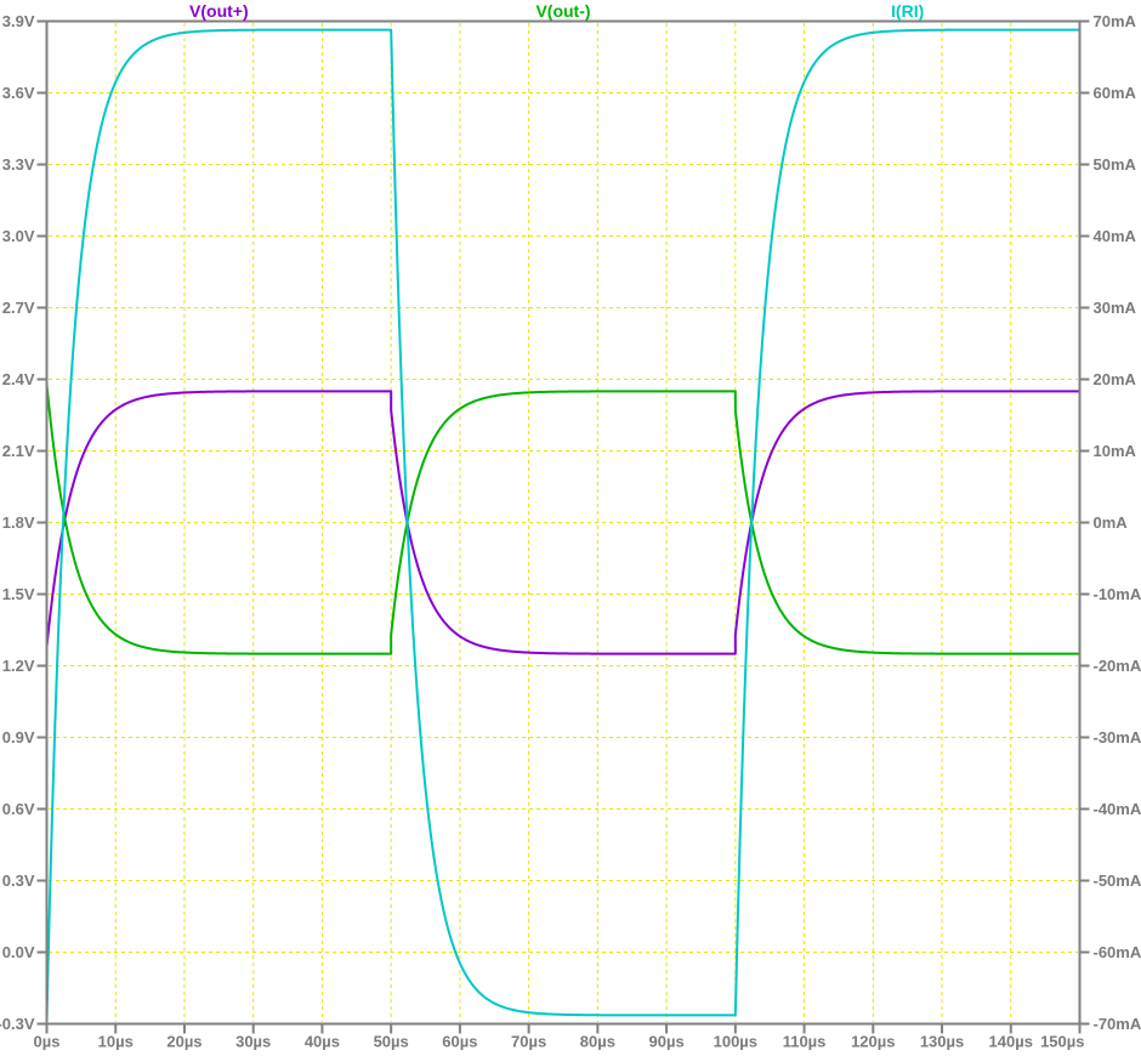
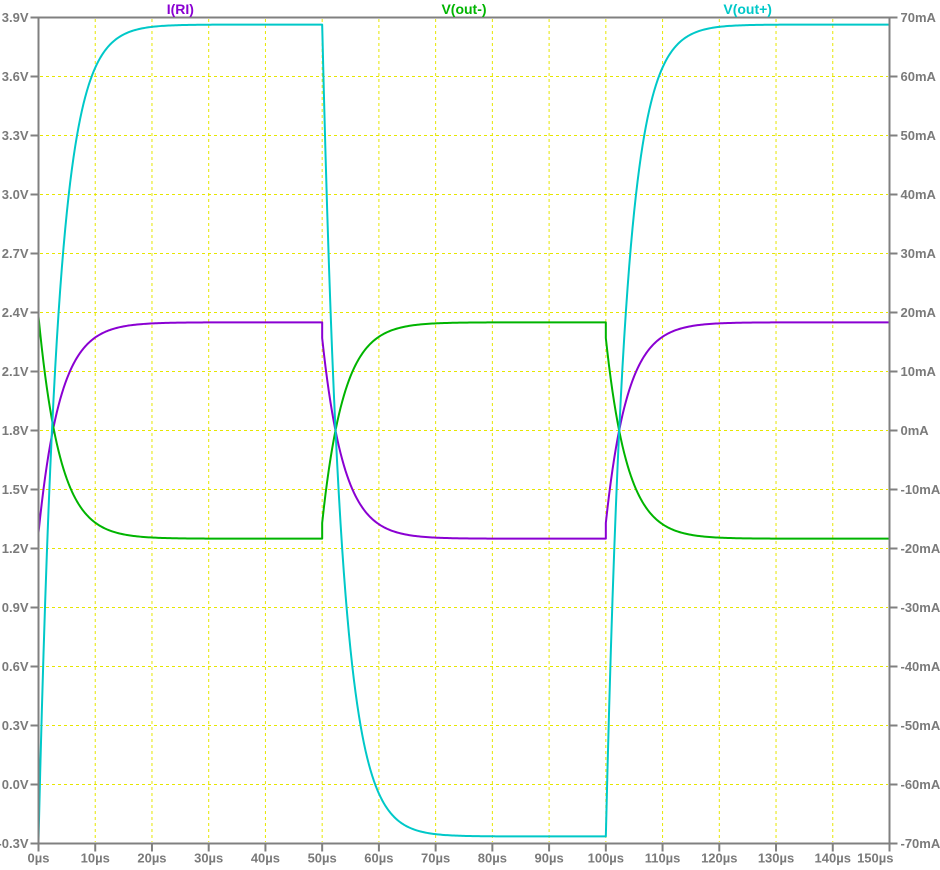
  3.9V
  70mA
  3.6V
  60mA
  3.3V
  50mA
  3.0V
  40mA
  2.7V
  30mA
  2.4V
  20mA
  2.1V
  10mA
  1.8V
  0mA
  1.5V
  -10mA
  1.2V
  -20mA
  0.9V
  -30mA
  0.6V
  -40mA
  0.3V
  -50mA
  0.0V
  -60mA
  0.3V
  -70mA
  0µs
  10µs
  20µs
  30µs
  40µs
  50µs
  60µs
  70µs
  80µs
  90µs
  100µs
  110µs
  120µs
  130µs
  140µs
  150µs
- V(out+)
+ I(RI)
  V(out-)
- I(RI)
+ V(out+)
